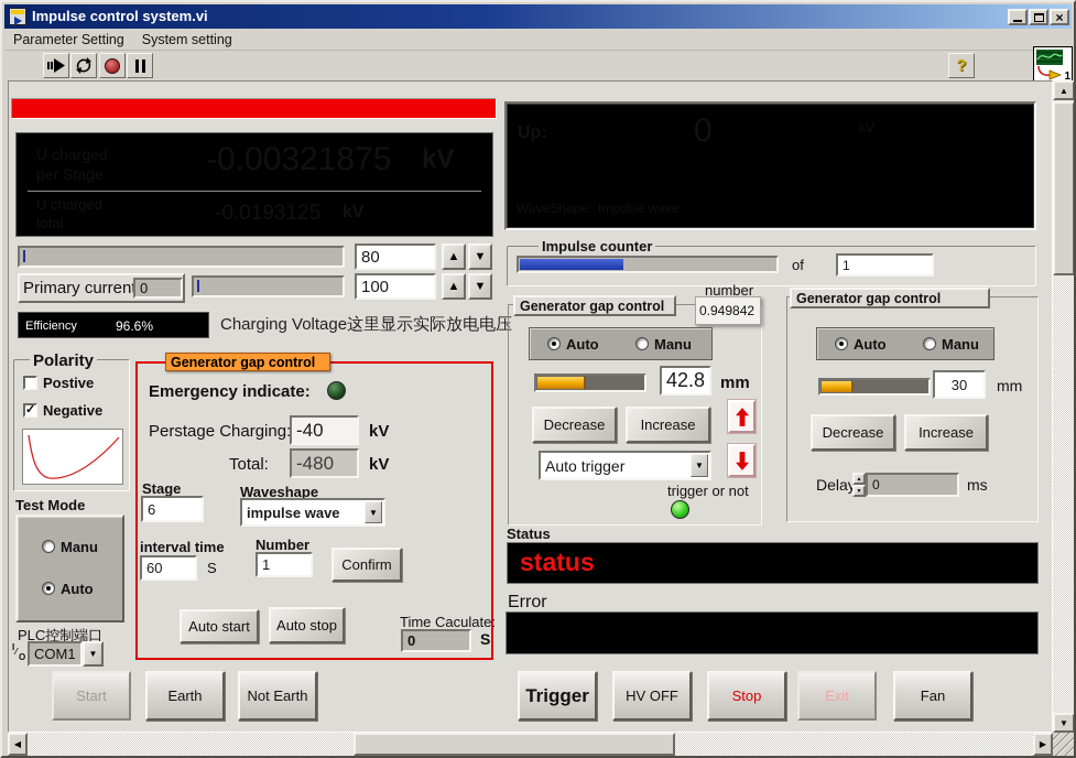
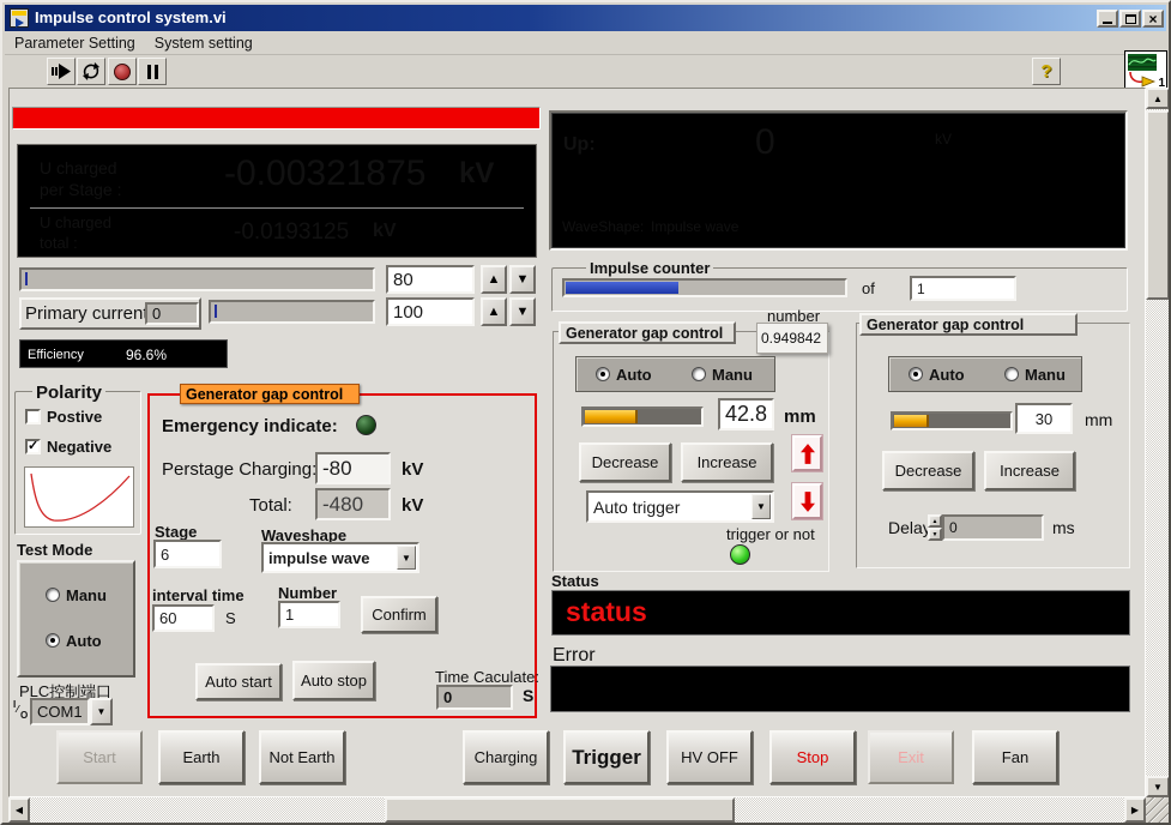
  Impulse control system.vi
  ×
  Parameter Setting
  System setting
  ?
  1
  80
  ▲
  ▼
  Primary curren
  0
  100
  ▲
  ▼
  Efficiency
  96.6%
- Charging Voltage这里显示实际放电电压
  Polarity
  Postive
  ✓
  Negative
  Test Mode
  Manu
  Auto
  PLC控制端口
  I
  ⁄
  O
  COM1
  ▼
  Generator gap control
  Emergency indicate:
  Perstage Charging
- -40
+ -80
  kV
  Total:
  -480
  kV
  Stage
  6
  Waveshape
  impulse wave
  ▼
  interval time
  60
  S
  Number
  1
  Confirm
  Auto start
  Auto stop
  Time Caculate:
  0
  S
  Impulse counter
  of
  1
  Generator gap control
  number
  0.949842
  Auto
  Manu
  42.8
  mm
  Decrease
  Increase
  Auto trigger
  ▼
  trigger or not
  Generator gap control
  Auto
  Manu
  30
  mm
  Decrease
  Increase
  Dela
  0
  ms
  Status
  status
  Error
  Start
  Earth
  Not Earth
+ Charging
  Trigger
  HV OFF
  Stop
  Exit
  Fan
  ▲
  ▼
  ◀
  ▶
